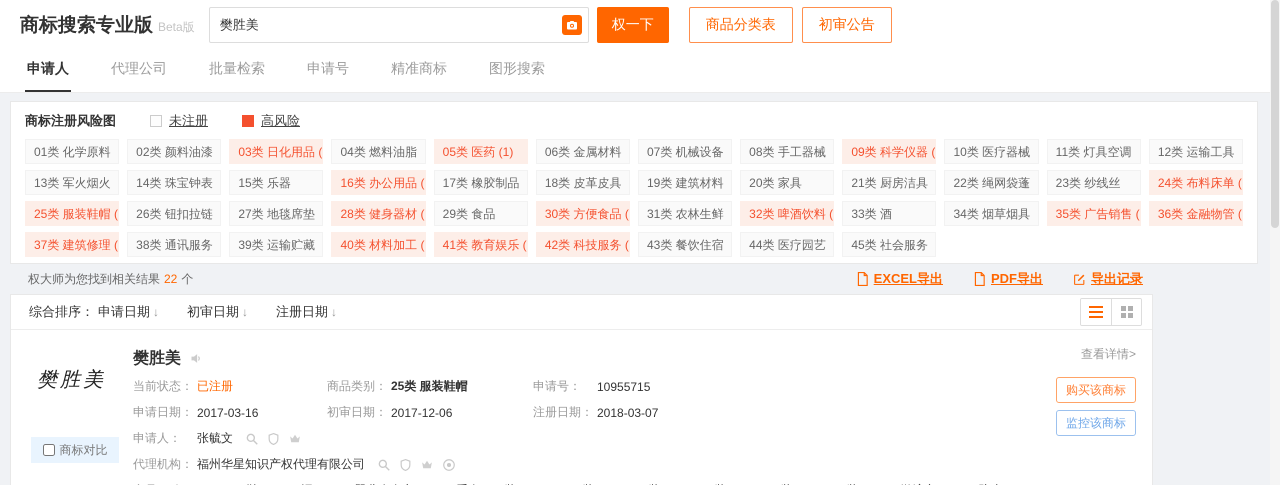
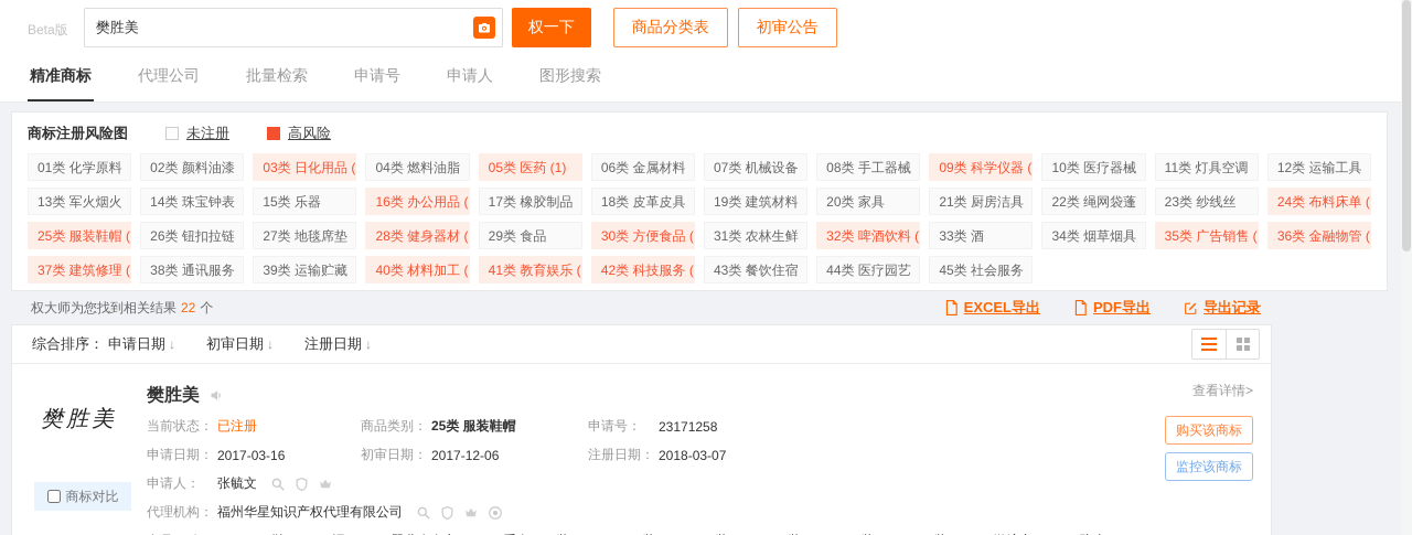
- 商标搜索专业版
  Beta版
  樊胜美
  权一下
  商品分类表
  初审公告
- 申请人
+ 精准商标
  代理公司
  批量检索
  申请号
- 精准商标
+ 申请人
  图形搜索
  商标注册风险图
  未注册
  高风险
  01类 化学原料
  02类 颜料油漆
  03类 日化用品 (
  04类 燃料油脂
  05类 医药 (1)
  06类 金属材料
  07类 机械设备
  08类 手工器械
  09类 科学仪器 (
  10类 医疗器械
  11类 灯具空调
  12类 运输工具
  13类 军火烟火
  14类 珠宝钟表
  15类 乐器
  16类 办公用品 (
  17类 橡胶制品
  18类 皮革皮具
  19类 建筑材料
  20类 家具
  21类 厨房洁具
  22类 绳网袋蓬
  23类 纱线丝
  24类 布料床单 (
  25类 服装鞋帽 (
  26类 钮扣拉链
  27类 地毯席垫
  28类 健身器材 (
  29类 食品
  30类 方便食品 (
  31类 农林生鲜
  32类 啤酒饮料 (
  33类 酒
  34类 烟草烟具
  35类 广告销售 (
  36类 金融物管 (
  37类 建筑修理 (
  38类 通讯服务
  39类 运输贮藏
  40类 材料加工 (
  41类 教育娱乐 (
  42类 科技服务 (
  43类 餐饮住宿
  44类 医疗园艺
  45类 社会服务
  权大师为您找到相关结果
  22
  个
  EXCEL导出
  PDF导出
  导出记录
  综合排序：
  申请日期
  初审日期
  注册日期
  樊胜美
  商标对比
  樊胜美
  当前状态：
  已注册
  商品类别：
  25类 服装鞋帽
  申请号：
- 10955715
+ 23171258
  申请日期：
  2017-03-16
  初审日期：
  2017-12-06
  注册日期：
  2018-03-07
  申请人：
  张毓文
  代理机构：
  福州华星知识产权代理有限公司
  查看详情>
  购买该商标
  监控该商标
